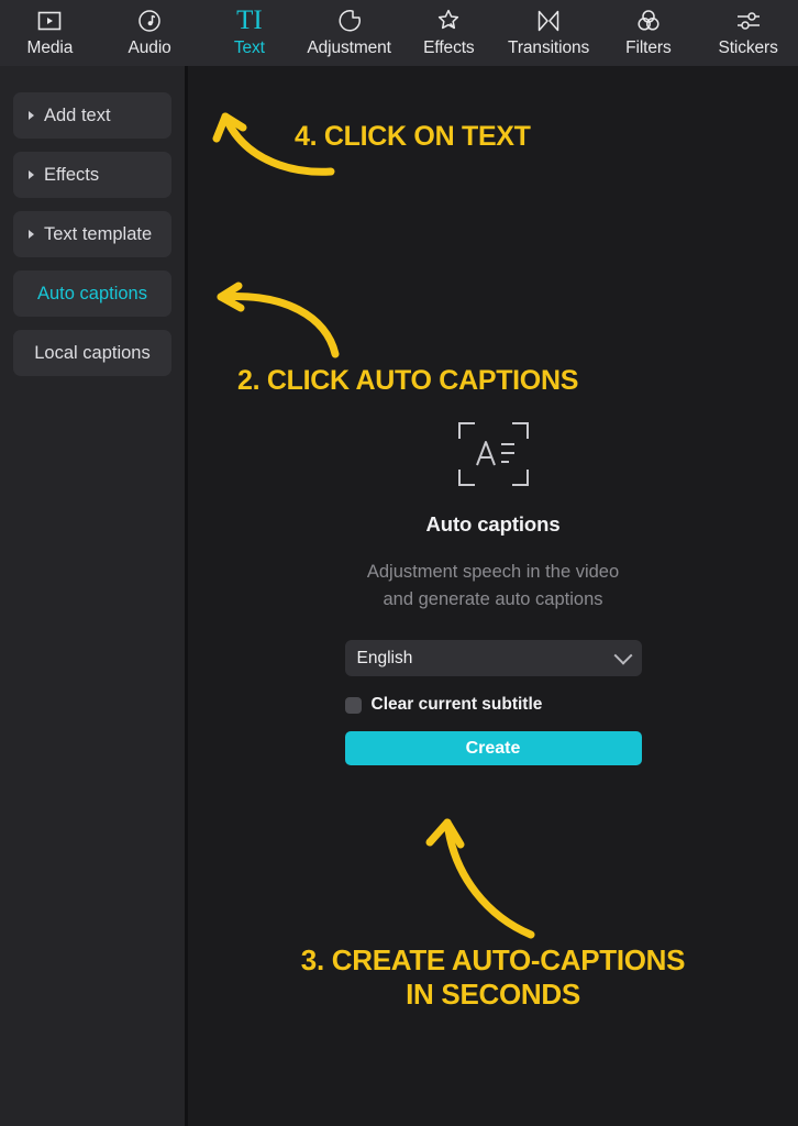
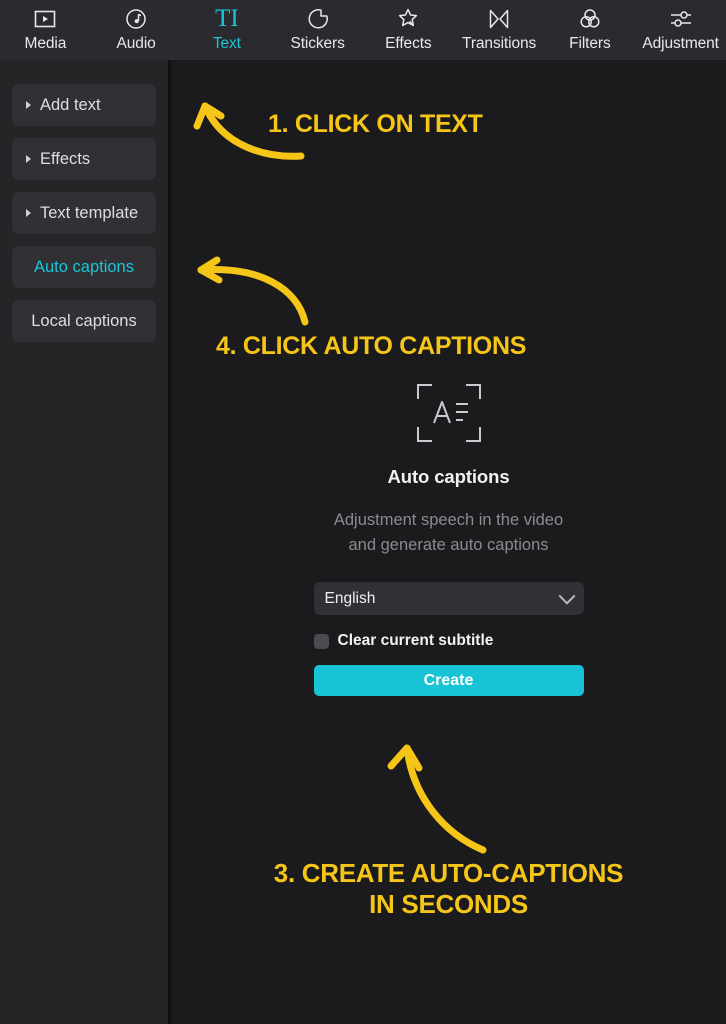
  Media
  Audio
  TI
  Text
- Adjustment
+ Stickers
  Effects
  Transitions
  Filters
- Stickers
+ Adjustment
  Add text
  Effects
  Text template
  Auto captions
  Local captions
- 4. CLICK ON TEXT
+ 1. CLICK ON TEXT
- 2. CLICK AUTO CAPTIONS
+ 4. CLICK AUTO CAPTIONS
  Auto captions
  Adjustment speech in the video
  and generate auto captions
  English
  Clear current subtitle
  Create
  3. CREATE AUTO-CAPTIONS
  IN SECONDS
